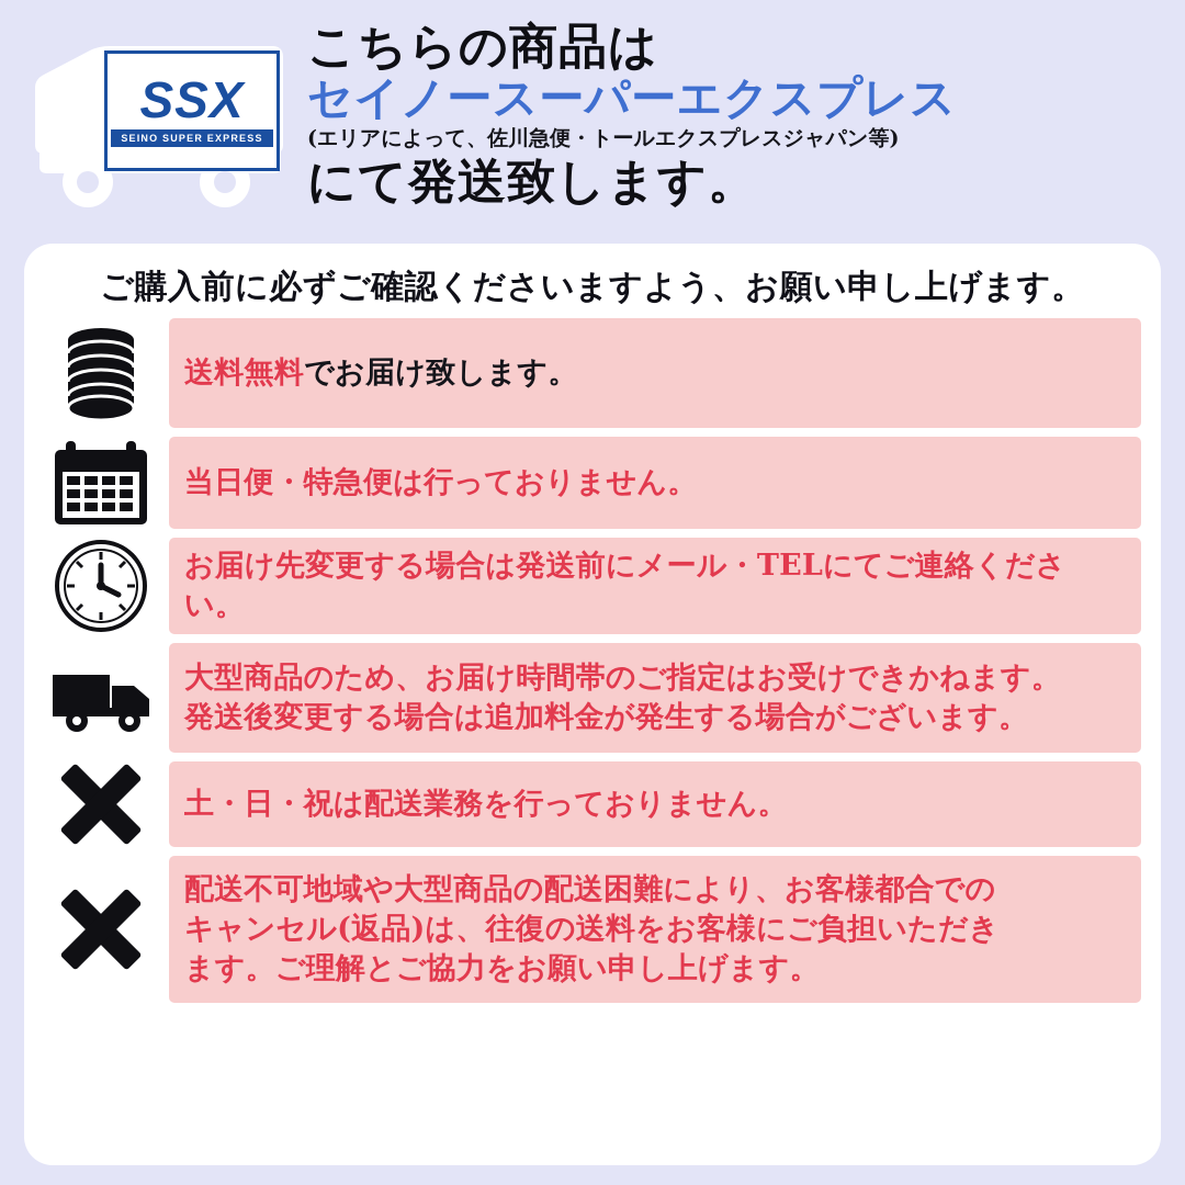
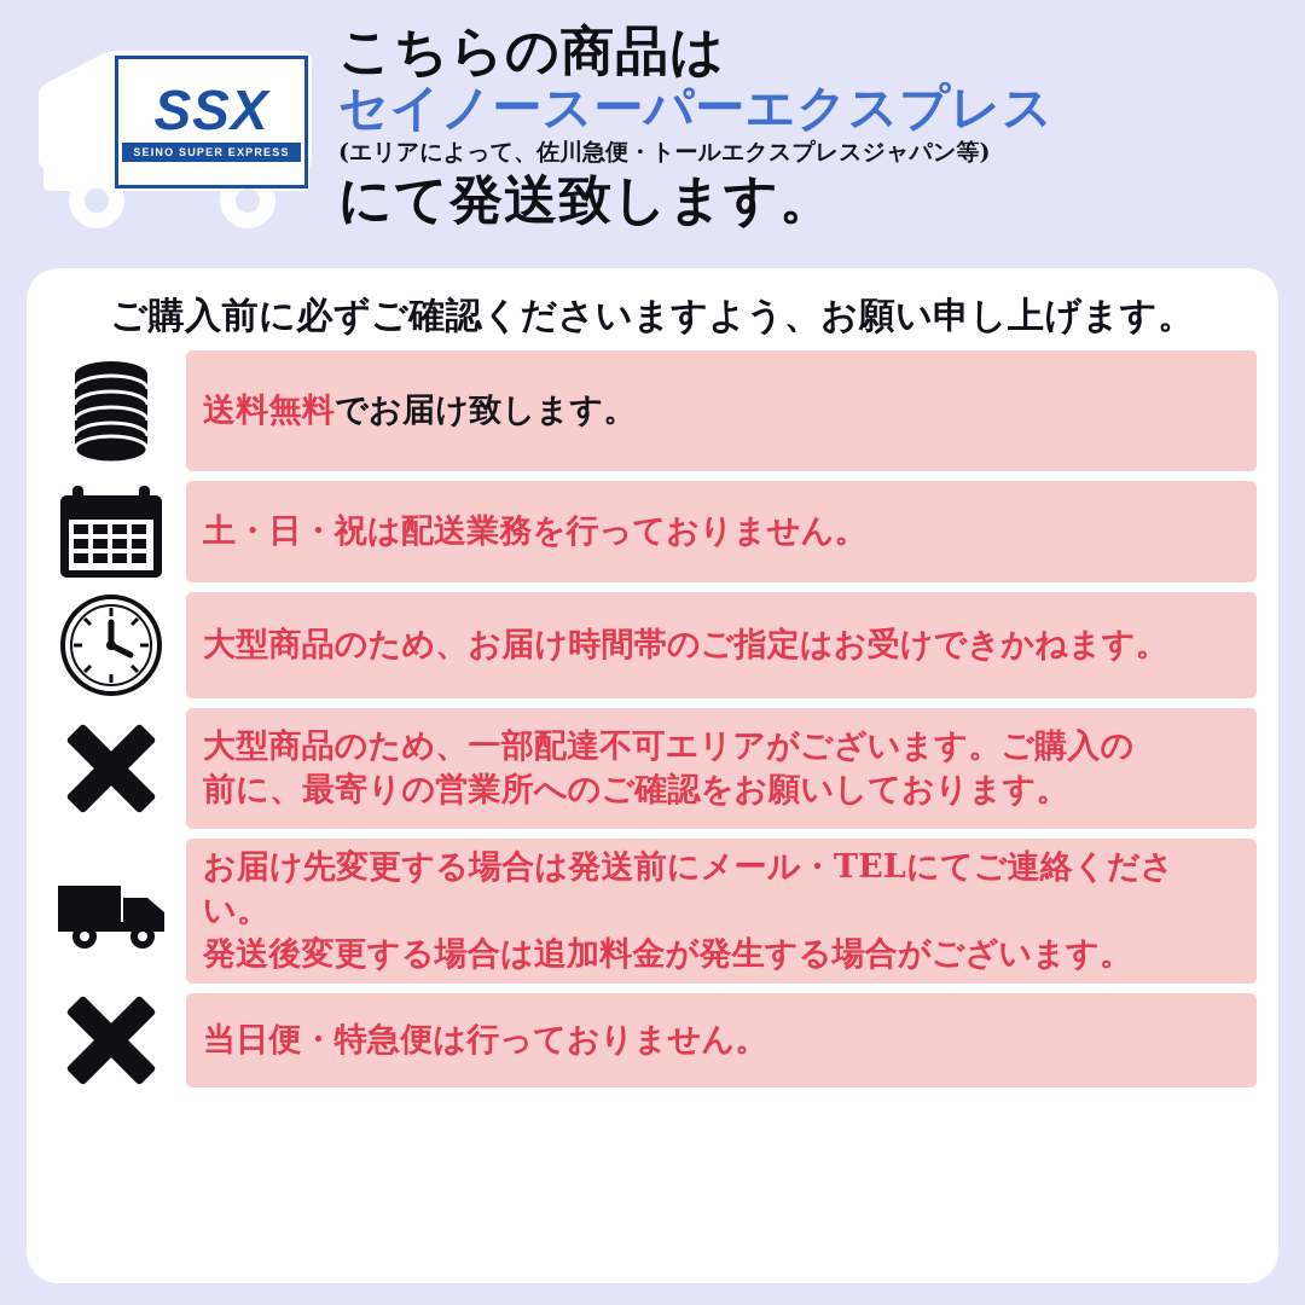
  SSX
  SEINO SUPER EXPRESS
  こちらの商品は
  セイノースーパーエクスプレス
  (エリアによって、佐川急便・トールエクスプレスジャパン等)
  にて発送致します。
  ご購入前に必ずご確認くださいますよう、お願い申し上げます。
  送料無料でお届け致します。
- 当日便・特急便は行っておりません。
+ 土・日・祝は配送業務を行っておりません。
- お届け先変更する場合は発送前にメール・TELにてご連絡ください。
+ 大型商品のため、お届け時間帯のご指定はお受けできかねます。
+ 大型商品のため、一部配達不可エリアがございます。ご購入の
+ 前に、最寄りの営業所へのご確認をお願いしております。
- 大型商品のため、お届け時間帯のご指定はお受けできかねます。
+ お届け先変更する場合は発送前にメール・TELにてご連絡ください。
  発送後変更する場合は追加料金が発生する場合がございます。
- 土・日・祝は配送業務を行っておりません。
+ 当日便・特急便は行っておりません。
- 配送不可地域や大型商品の配送困難により、お客様都合での
- キャンセル(返品)は、往復の送料をお客様にご負担いただき
- ます。ご理解とご協力をお願い申し上げます。
